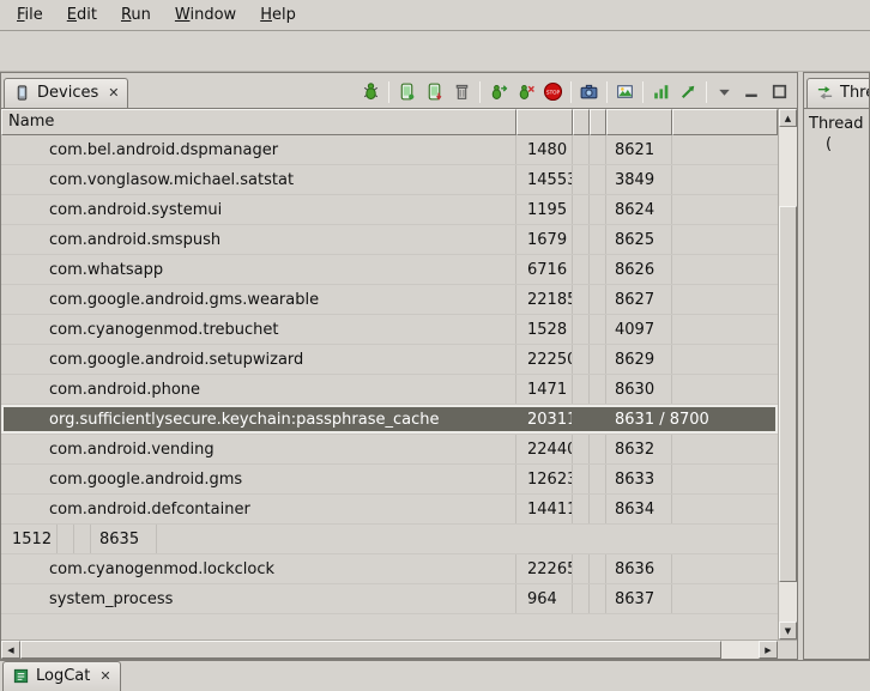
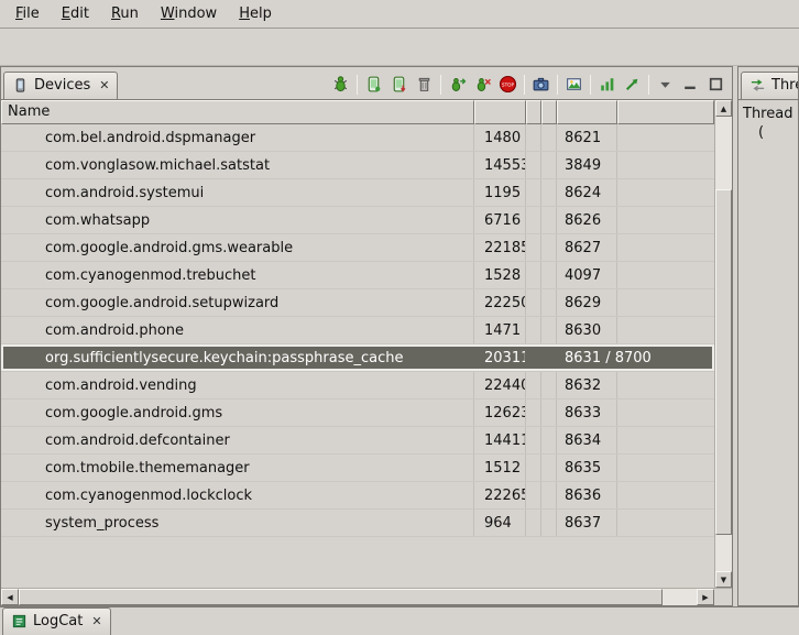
  File
  Edit
  Run
  Window
  Help
  Devices
  ✕
  Name
  com.bel.android.dspmanager
  1480
  8621
  com.vonglasow.michael.satstat
  14553
  3849
  com.android.systemui
  1195
  8624
- com.android.smspush
- 1679
- 8625
  com.whatsapp
  6716
  8626
  com.google.android.gms.wearable
  22185
  8627
  com.cyanogenmod.trebuchet
  1528
  4097
  com.google.android.setupwizard
  22250
  8629
  com.android.phone
  1471
  8630
  org.sufficientlysecure.keychain:passphrase_cache
  20311
  com.android.vending
  22440
  8632
  com.google.android.gms
  12623
  8633
  com.android.defcontainer
  14411
  8634
+ com.tmobile.thememanager
  1512
  8635
  com.cyanogenmod.lockclock
  22265
  8636
  system_process
  964
  8637
  ▲
  ▼
  ◀
  ▶
  Thread
  (
  LogCat
  ✕
